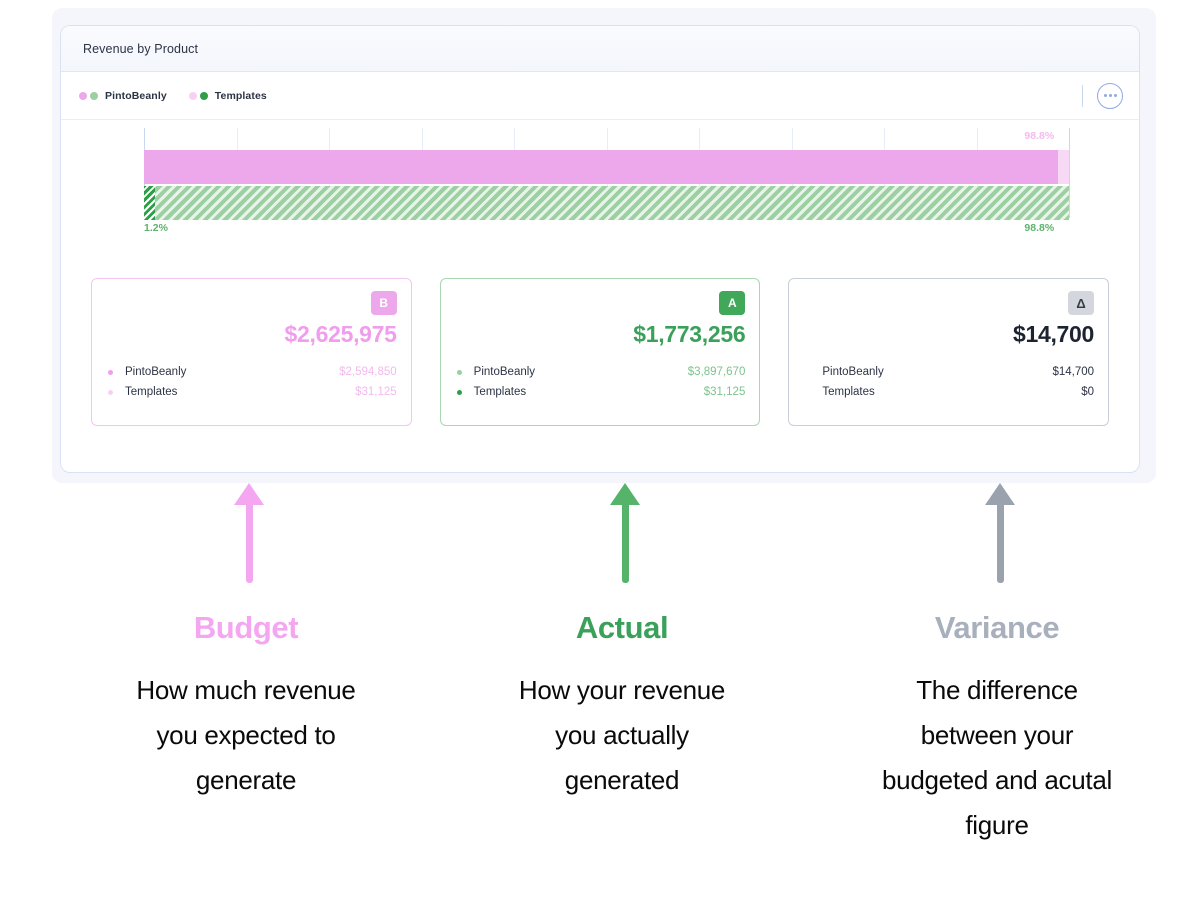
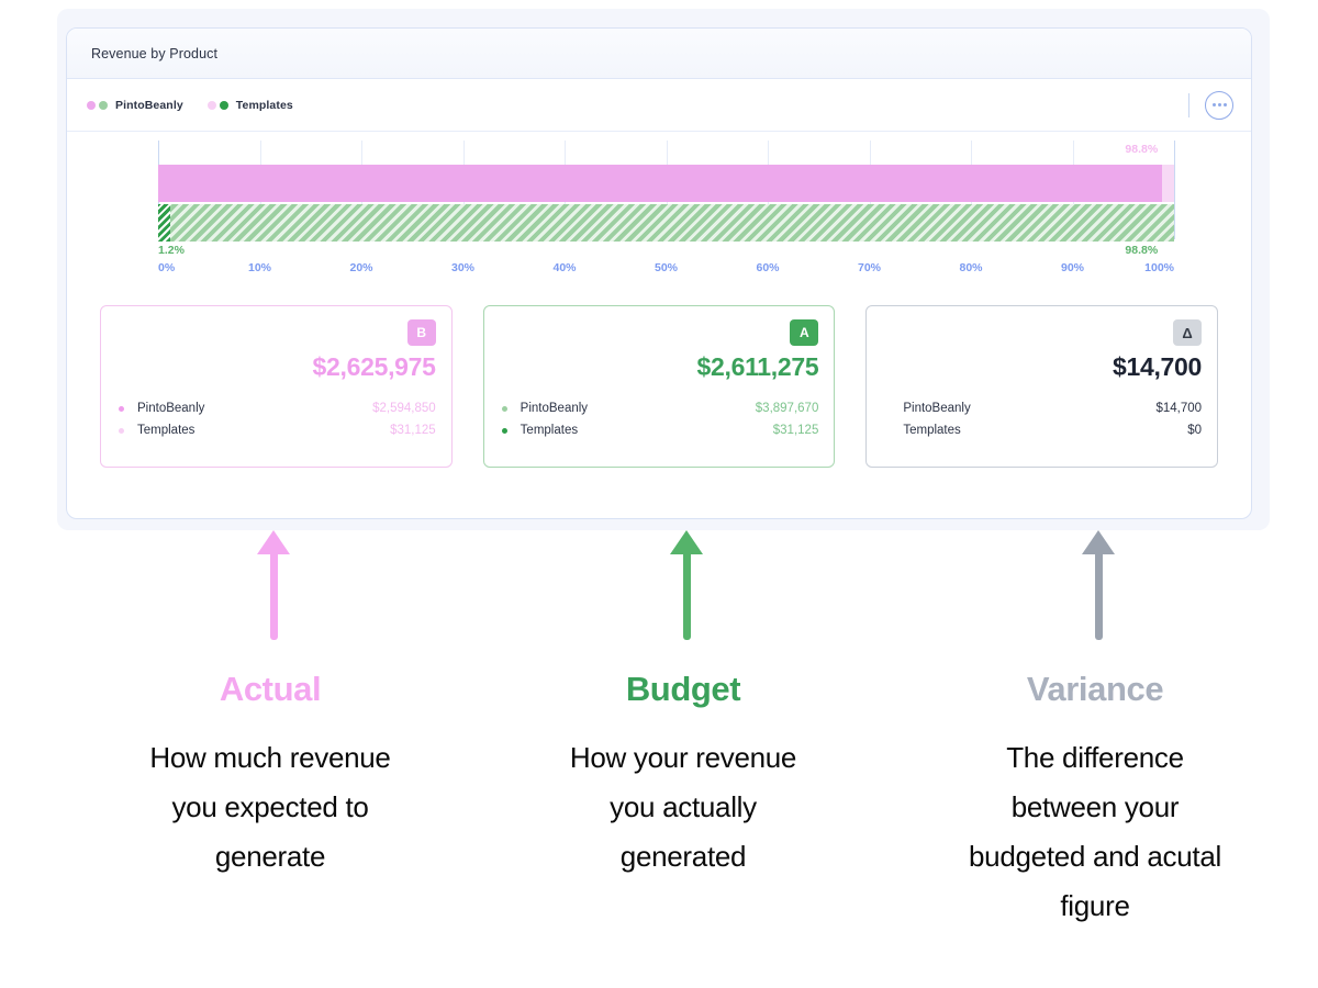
  Revenue by Product
  PintoBeanly
  Templates
  98.8%
  98.8%
  1.2%
+ 0%
+ 10%
+ 20%
+ 30%
+ 40%
+ 50%
+ 60%
+ 70%
+ 80%
+ 90%
+ 100%
  B
  $2,625,975
  PintoBeanly
  $2,594,850
  Templates
  $31,125
  A
- $1,773,256
+ $2,611,275
  PintoBeanly
  $3,897,670
  Templates
  $31,125
  Δ
  $14,700
  PintoBeanly
  $14,700
  Templates
  $0
- Budget
+ Actual
  How much revenue you expected to generate
- Actual
+ Budget
  How your revenue you actually generated
  Variance
  The difference between your budgeted and acutal figure
